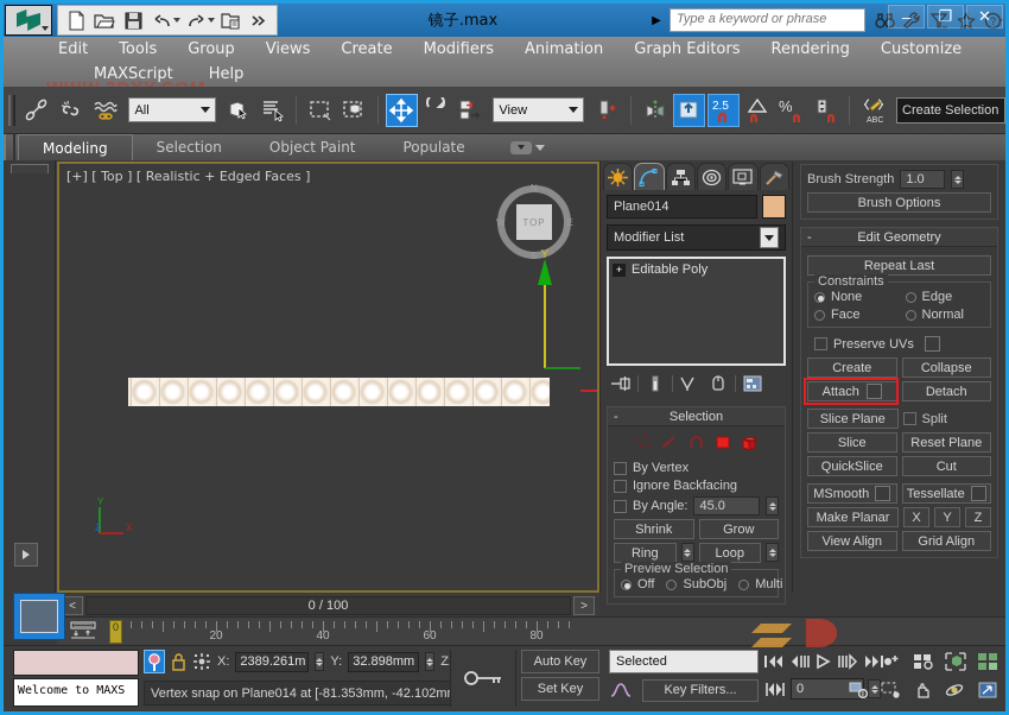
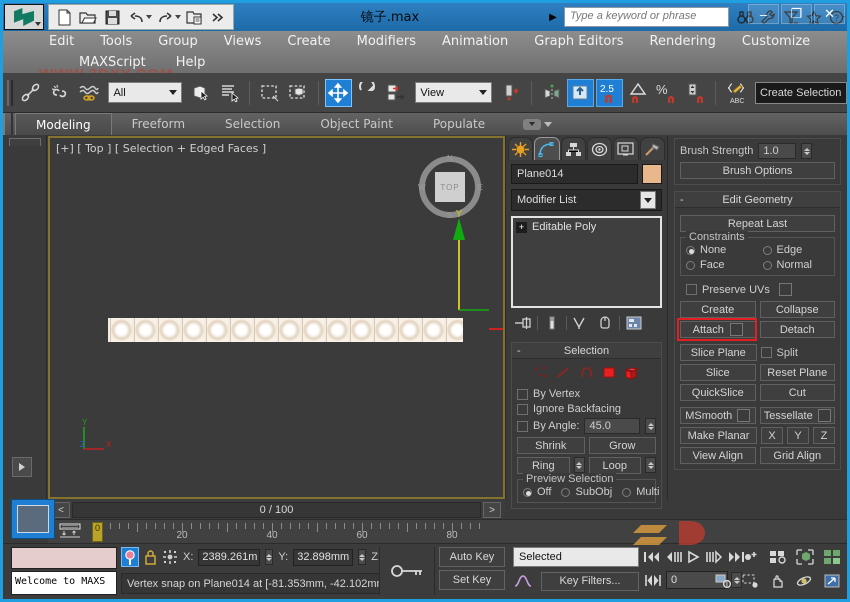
  镜子.max
  ▶
  Type a keyword or phrase
  ?
  –
  ❐
  ✕
  Edit
  Tools
  Group
  Views
  Create
  Modifiers
  Animation
  Graph Editors
  Rendering
  Customize
  MAXScript
  Help
  All
  View
  2.5
  %
  Create Selection
  Modeling
+ Freeform
  Selection
  Object Paint
  Populate
- [+] [ Top ] [ Realistic + Edged Faces ]
+ [+] [ Top ] [ Selection + Edged Faces ]
  TOP
  N
  E
  S
  W
  Y
  Y
  X
  Z
  Plane014
  Modifier List
  +
  Editable Poly
  -
  Selection
  By Vertex
  Ignore Backfacing
  By Angle:
  45.0
  Shrink
  Grow
  Ring
  Loop
  Preview Selection
  Off
  SubObj
  Multi
  Brush Strength
  1.0
  Brush Options
  -
  Edit Geometry
  Repeat Last
  Constraints
  None
  Edge
  Face
  Normal
  Preserve UVs
  Create
  Collapse
  Attach
  Detach
  Slice Plane
  Split
  Slice
  Reset Plane
  QuickSlice
  Cut
  MSmooth
  Tessellate
  Make Planar
  X
  Y
  Z
  View Align
  Grid Align
  <
  0 / 100
  >
  20
  40
  60
  80
  0
  Welcome to MAXS
  X:
  2389.261m
  Y:
  32.898mm
  Vertex snap on Plane014 at [-81.353mm, -42.102m
  Auto Key
  Set Key
  Selected
  Key Filters...
  0
